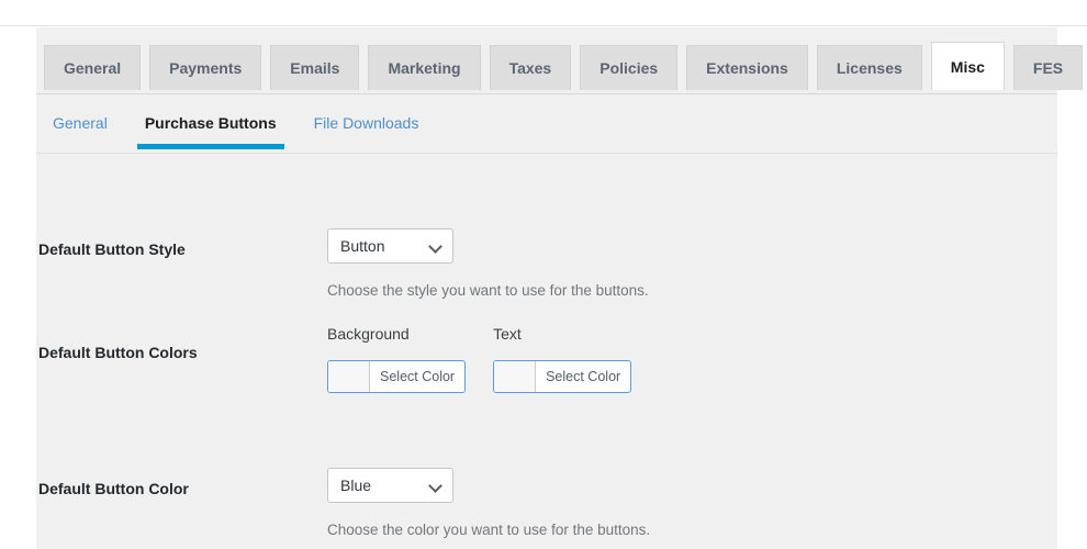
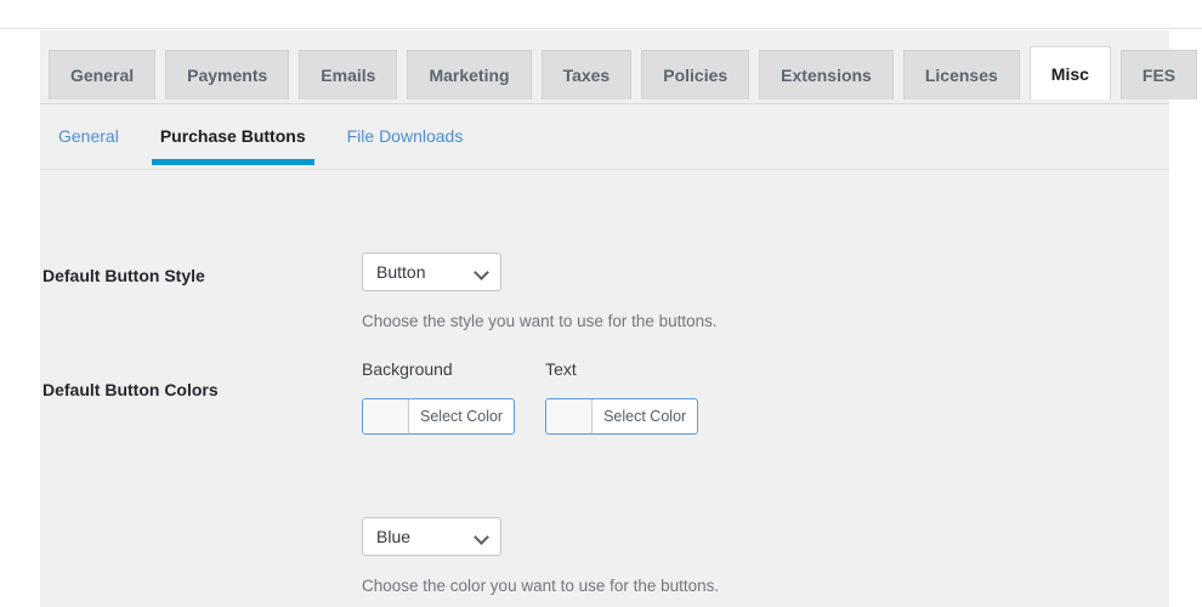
  General Payments Emails Marketing Taxes Policies Extensions Licenses Misc FES
  General Purchase Buttons File Downloads
  Default Button Style
  Button
  Choose the style you want to use for the buttons.
  Default Button Colors
  Background
  Select Color
  Text
  Select Color
- Default Button Color
  Blue
  Choose the color you want to use for the buttons.
